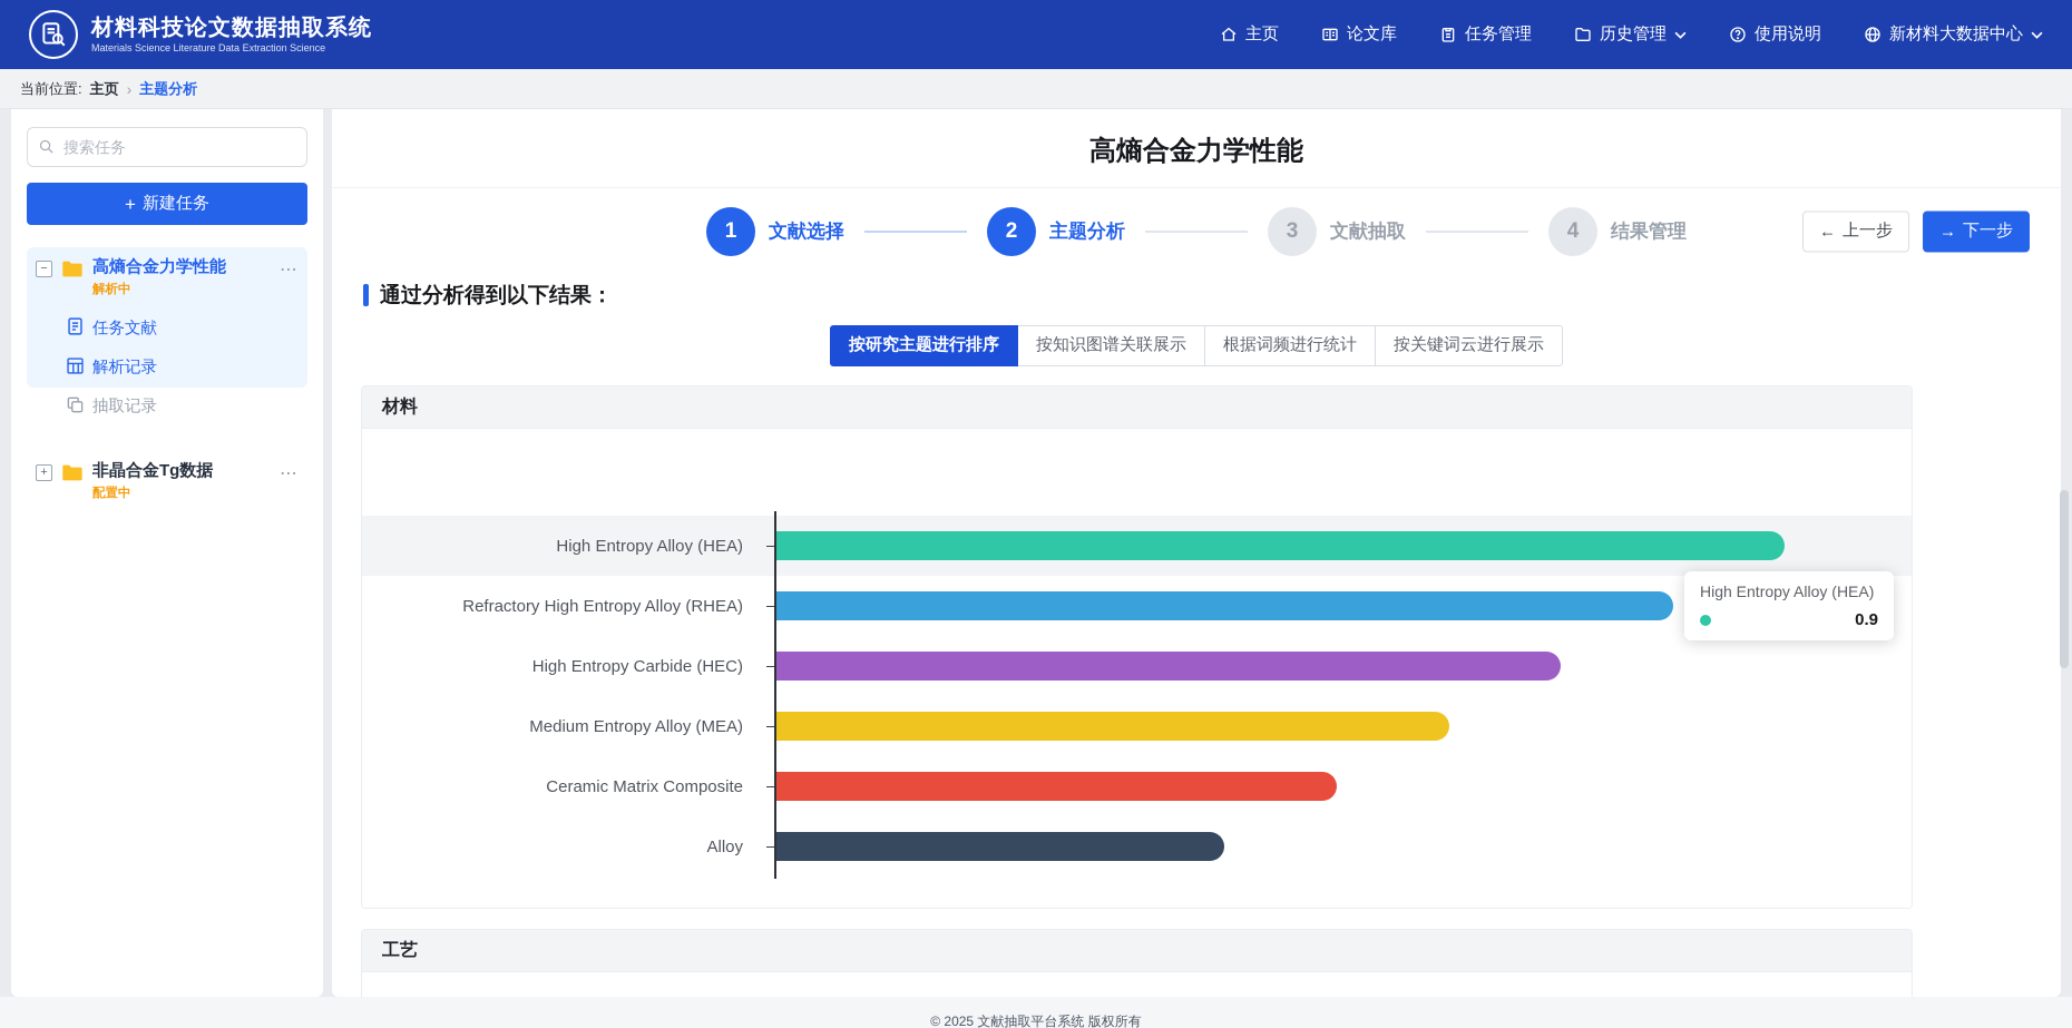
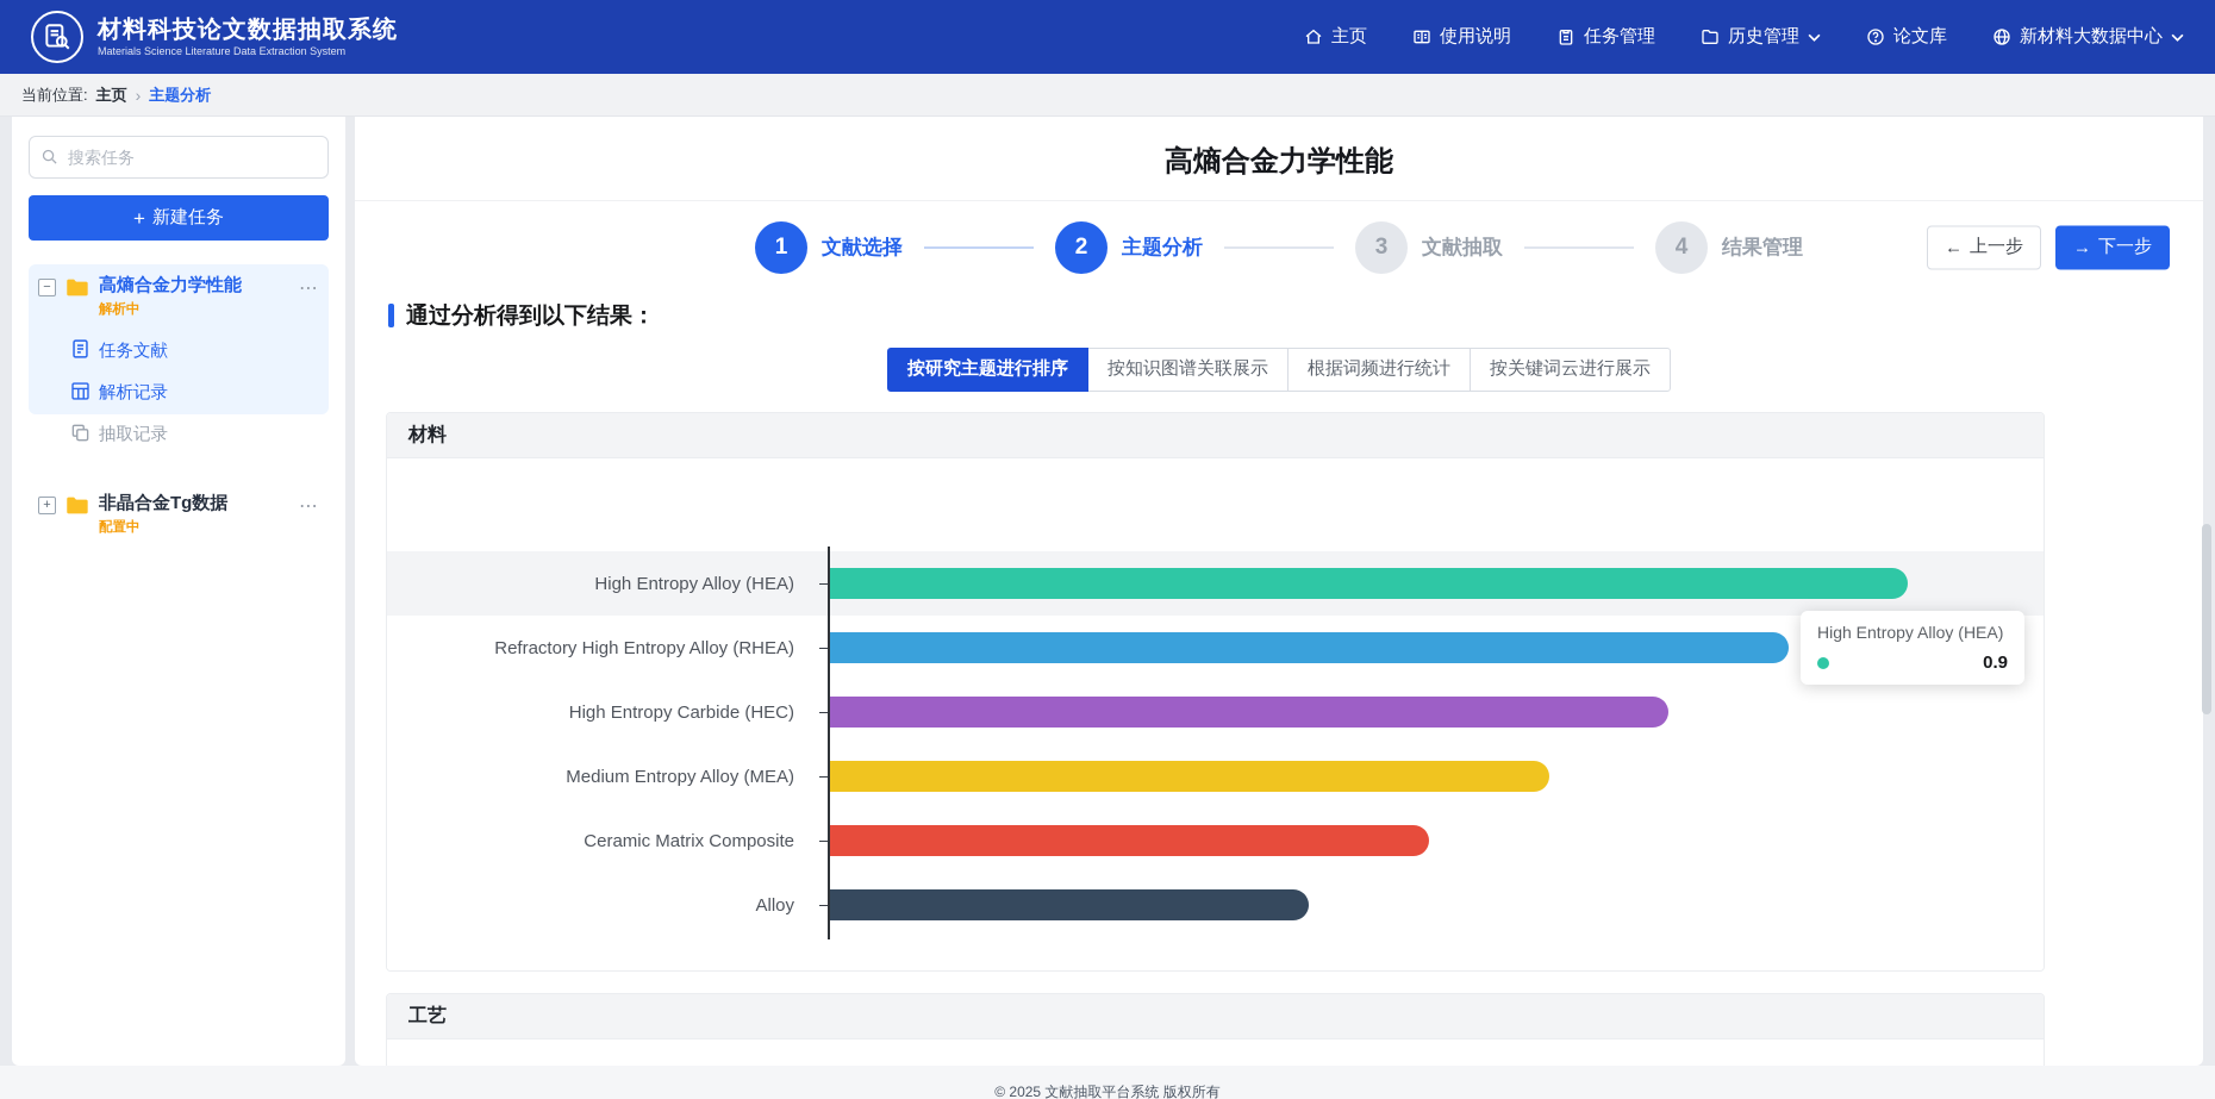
  材料科技论文数据抽取系统
- Materials Science Literature Data Extraction Science
+ Materials Science Literature Data Extraction System
  主页
- 论文库
+ 使用说明
  任务管理
  历史管理
- 使用说明
+ 论文库
  新材料大数据中心
  当前位置:
  主页
  ›
  主题分析
  搜索任务
  +
  新建任务
  −
  高熵合金力学性能
  解析中
  ⋯
  任务文献
  解析记录
  抽取记录
  +
  非晶合金Tg数据
  配置中
  ⋯
  高熵合金力学性能
  1
  文献选择
  2
  主题分析
  3
  文献抽取
  4
  结果管理
  ←
  上一步
  →
  下一步
  通过分析得到以下结果：
  按研究主题进行排序
  按知识图谱关联展示
  根据词频进行统计
  按关键词云进行展示
  材料
  High Entropy Alloy (HEA)
  Refractory High Entropy Alloy (RHEA)
  High Entropy Carbide (HEC)
  Medium Entropy Alloy (MEA)
  Ceramic Matrix Composite
  Alloy
  High Entropy Alloy (HEA)
  0.9
  工艺
  © 2025 文献抽取平台系统 版权所有
